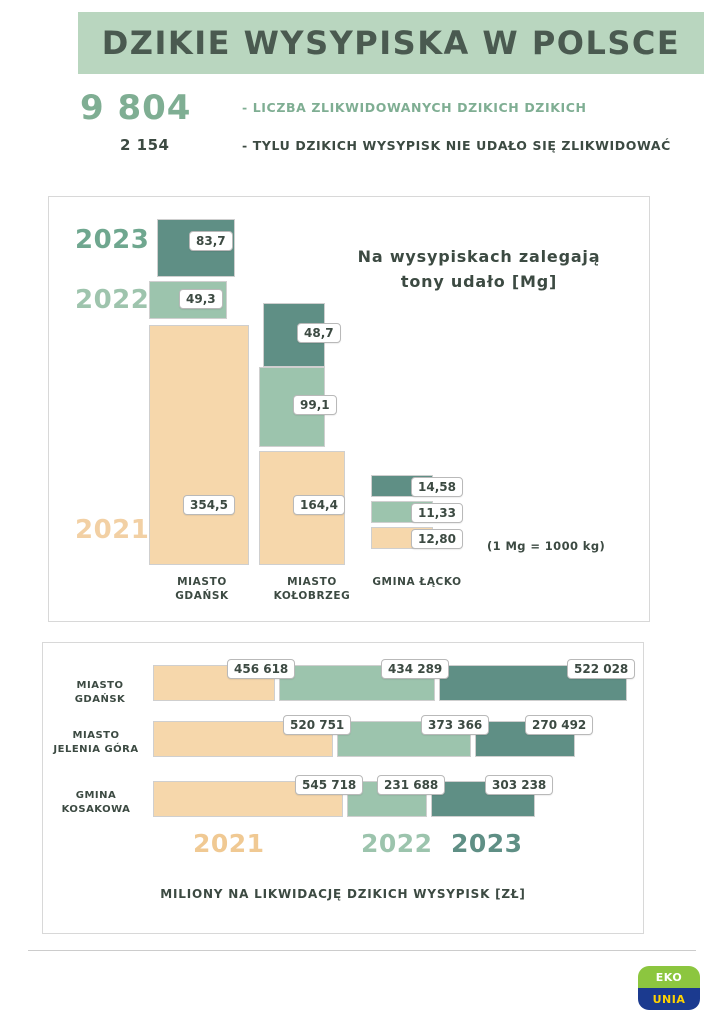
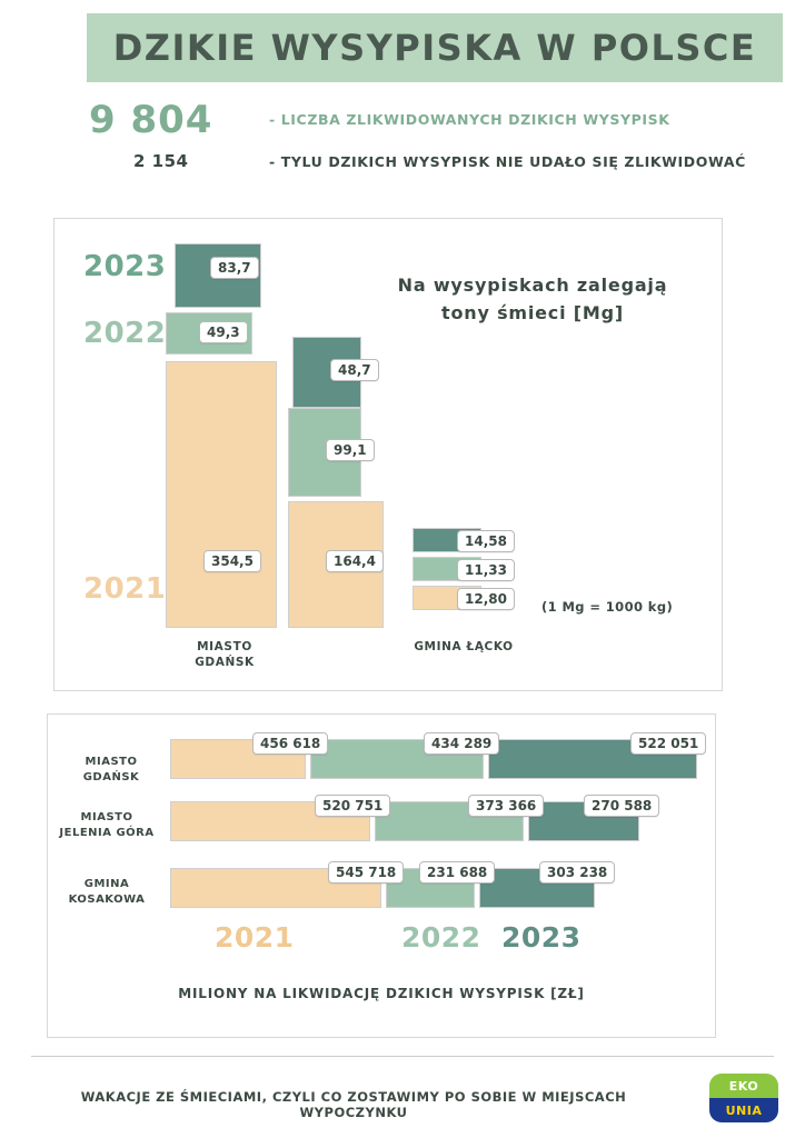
  DZIKIE WYSYPISKA W POLSCE
  9 804
- - LICZBA ZLIKWIDOWANYCH DZIKICH DZIKICH
+ - LICZBA ZLIKWIDOWANYCH DZIKICH WYSYPISK
  2 154
  - TYLU DZIKICH WYSYPISK NIE UDAŁO SIĘ ZLIKWIDOWAĆ
- Na wysypiskach zalegają tony udało [Mg]
+ Na wysypiskach zalegają tony śmieci [Mg]
  2023
  2022
  2021
  83,7
  49,3
  354,5
  MIASTO GDAŃSK
  48,7
  99,1
  164,4
- MIASTO KOŁOBRZEG
  14,58
  11,33
  12,80
  GMINA ŁĄCKO
  (1 Mg = 1000 kg)
  MIASTO GDAŃSK
  456 618
  434 289
- 522 028
+ 522 051
  MIASTO JELENIA GÓRA
  520 751
  373 366
- 270 492
+ 270 588
  GMINA KOSAKOWA
  545 718
  231 688
  303 238
  2021
  2022
  2023
  MILIONY NA LIKWIDACJĘ DZIKICH WYSYPISK [ZŁ]
+ WAKACJE ZE ŚMIECIAMI, CZYLI CO ZOSTAWIMY PO SOBIE W MIEJSCACH WYPOCZYNKU
  EKO
  UNIA
